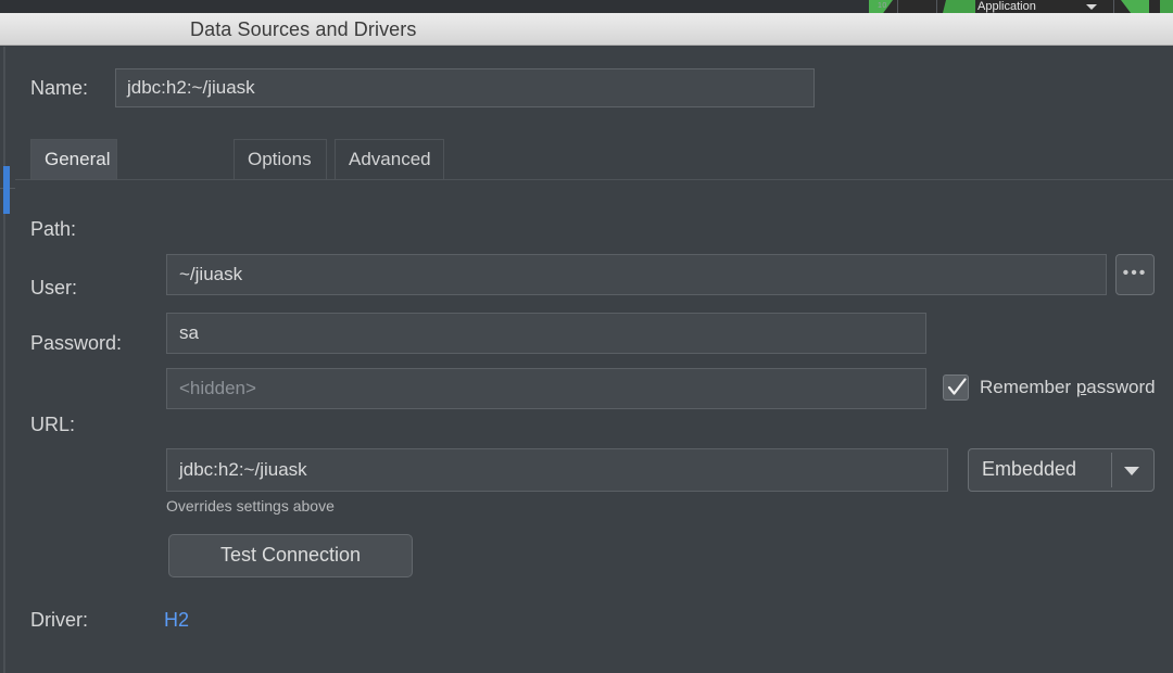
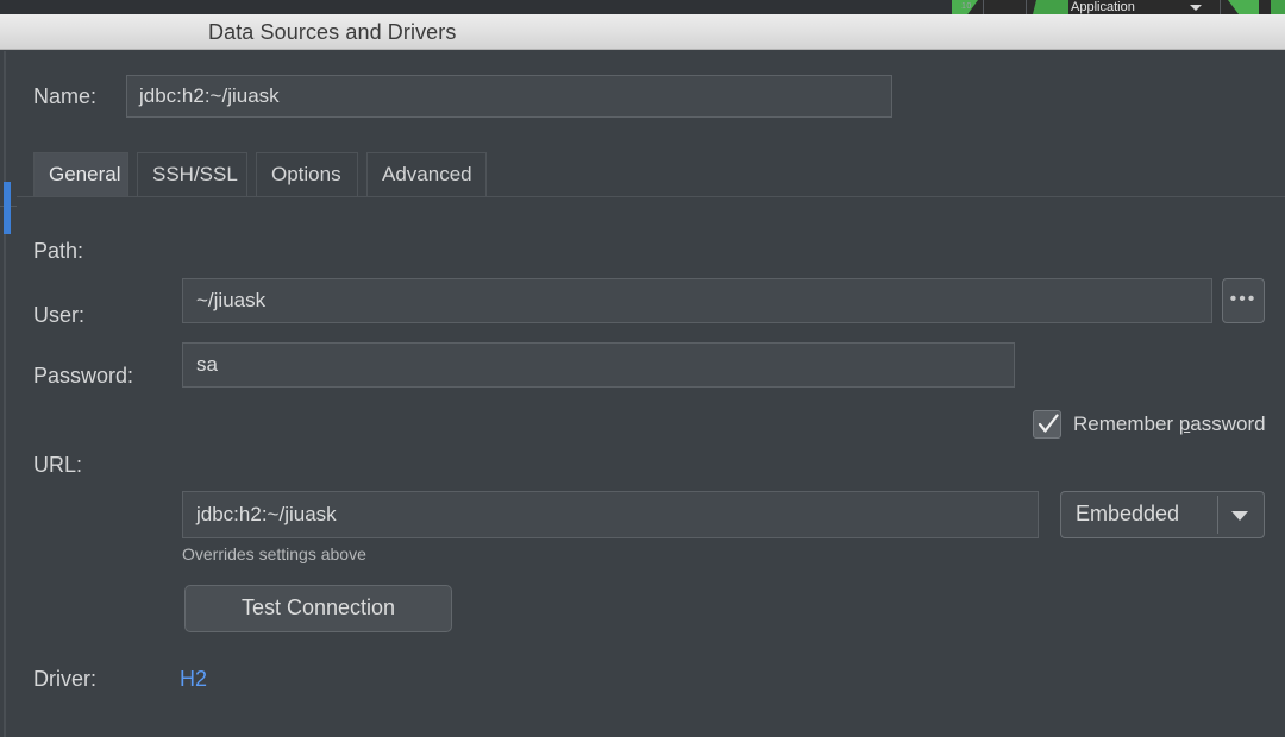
  Application
  Data Sources and Drivers
  Name:
  jdbc:h2:~/jiuask
  General
+ SSH/SSL
  Options
  Advanced
  Path:
  ~/jiuask
  •••
  User:
  sa
  Password:
- <hidden>
  Remember password
  URL:
  jdbc:h2:~/jiuask
  Embedded
  Overrides settings above
  Test Connection
  Driver:
  H2
